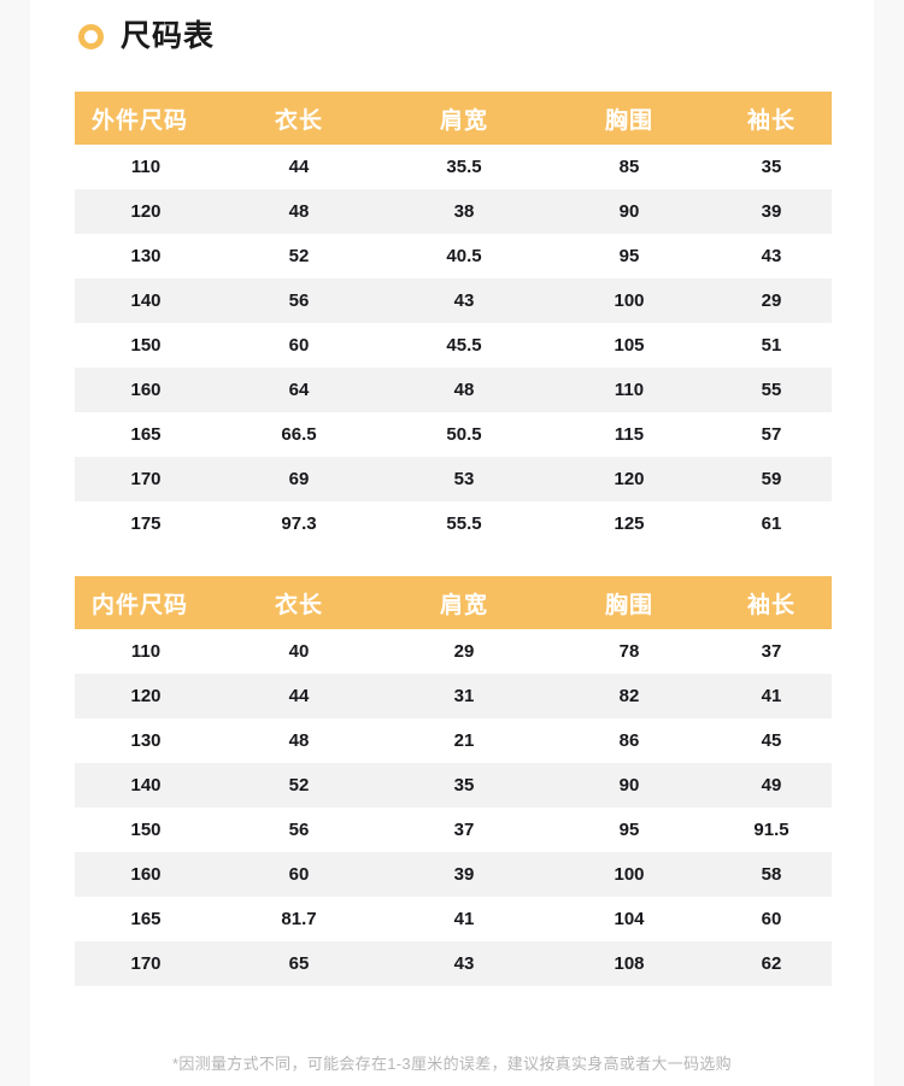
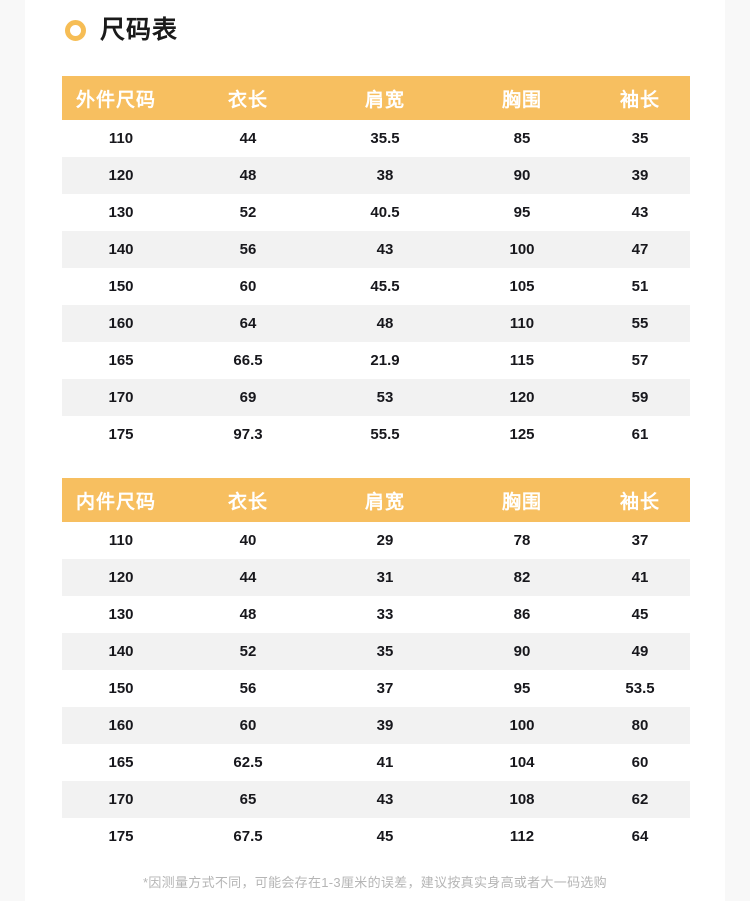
  尺码表
  外件尺码	衣长	肩宽	胸围	袖长
  110	44	35.5	85	35
  120	48	38	90	39
  130	52	40.5	95	43
- 140	56	43	100	29
+ 140	56	43	100	47
  150	60	45.5	105	51
  160	64	48	110	55
- 165	66.5	50.5	115	57
+ 165	66.5	21.9	115	57
  170	69	53	120	59
  175	97.3	55.5	125	61
  内件尺码	衣长	肩宽	胸围	袖长
  110	40	29	78	37
  120	44	31	82	41
- 130	48	21	86	45
+ 130	48	33	86	45
  140	52	35	90	49
- 150	56	37	95	91.5
+ 150	56	37	95	53.5
- 160	60	39	100	58
+ 160	60	39	100	80
- 165	81.7	41	104	60
+ 165	62.5	41	104	60
  170	65	43	108	62
+ 175	67.5	45	112	64
  *因测量方式不同，可能会存在1-3厘米的误差，建议按真实身高或者大一码选购
